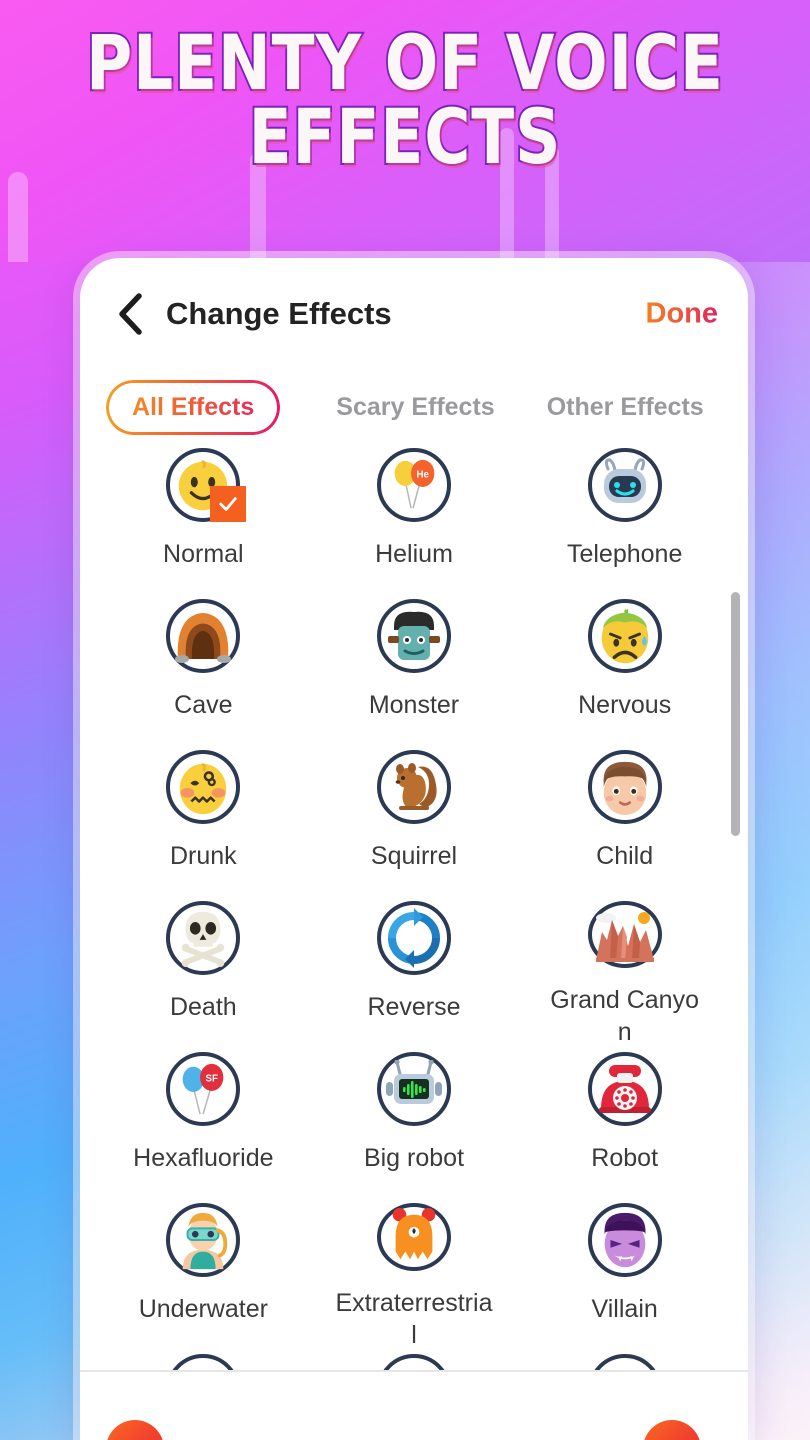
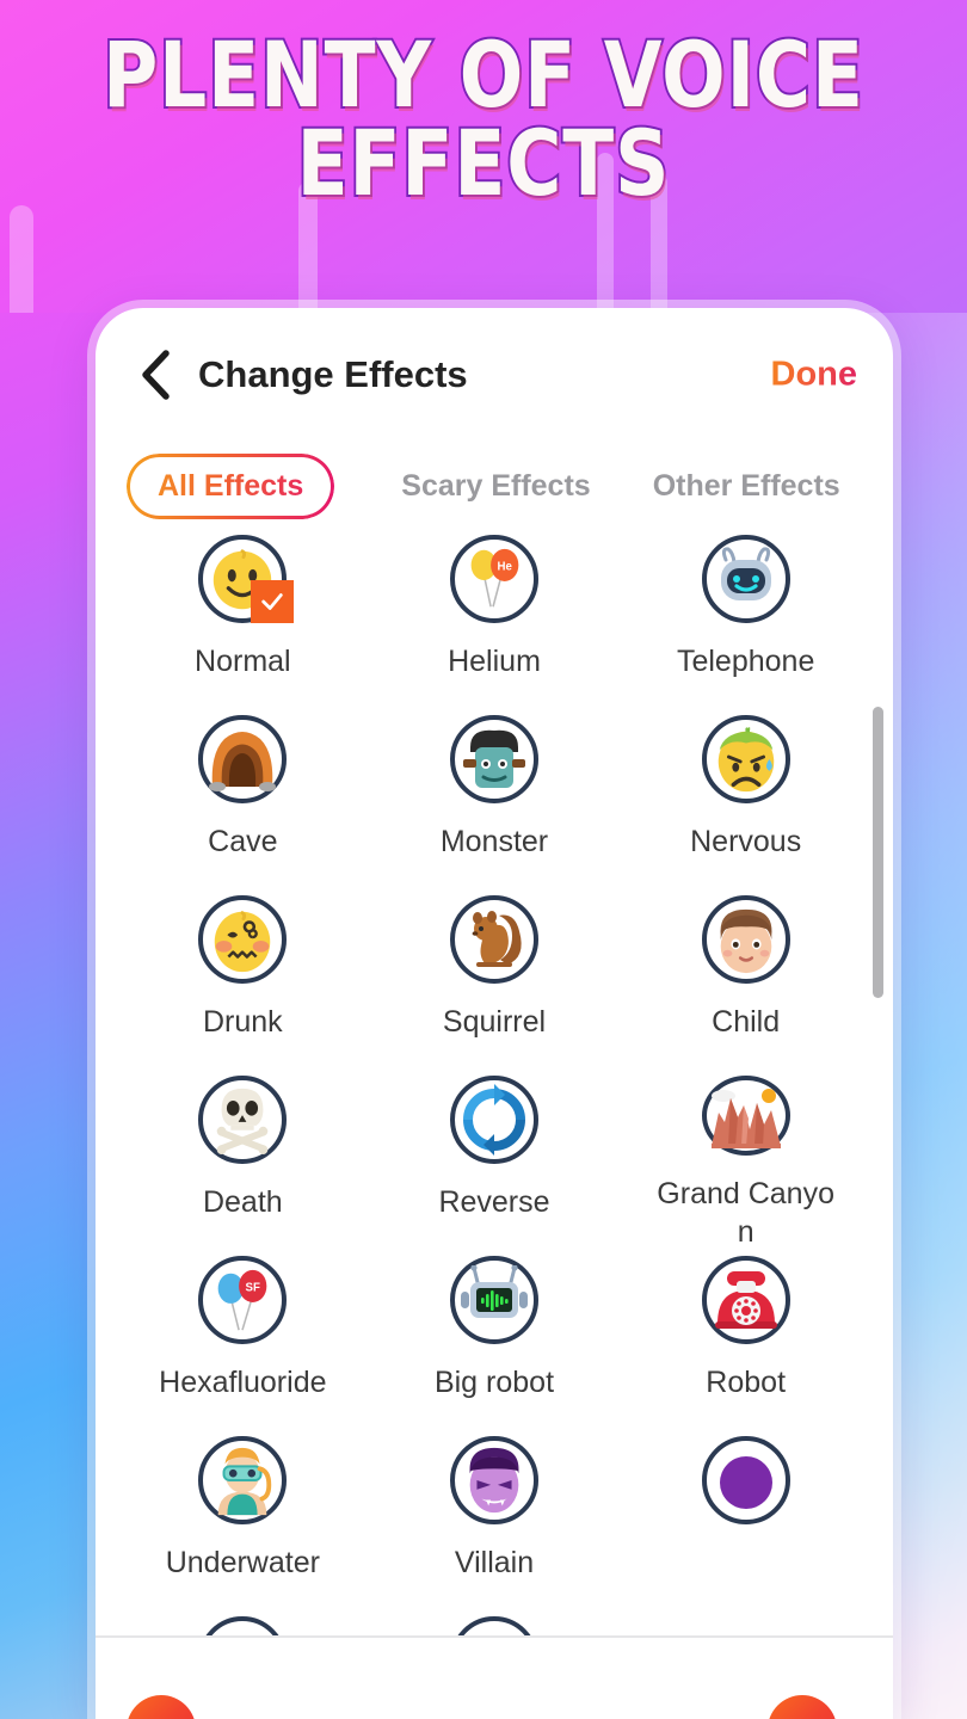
  PLENTY OF VOICE
  EFFECTS
  Change Effects
  Done
  All Effects
  Scary Effects
  Other Effects
  Normal
  He
  Helium
  Telephone
  Cave
  Monster
  Nervous
  Drunk
  Squirrel
  Child
  Death
  Reverse
  Grand Canyon
  SF
  Hexafluoride
  Big robot
  Robot
  Underwater
- Extraterrestrial
  Villain
